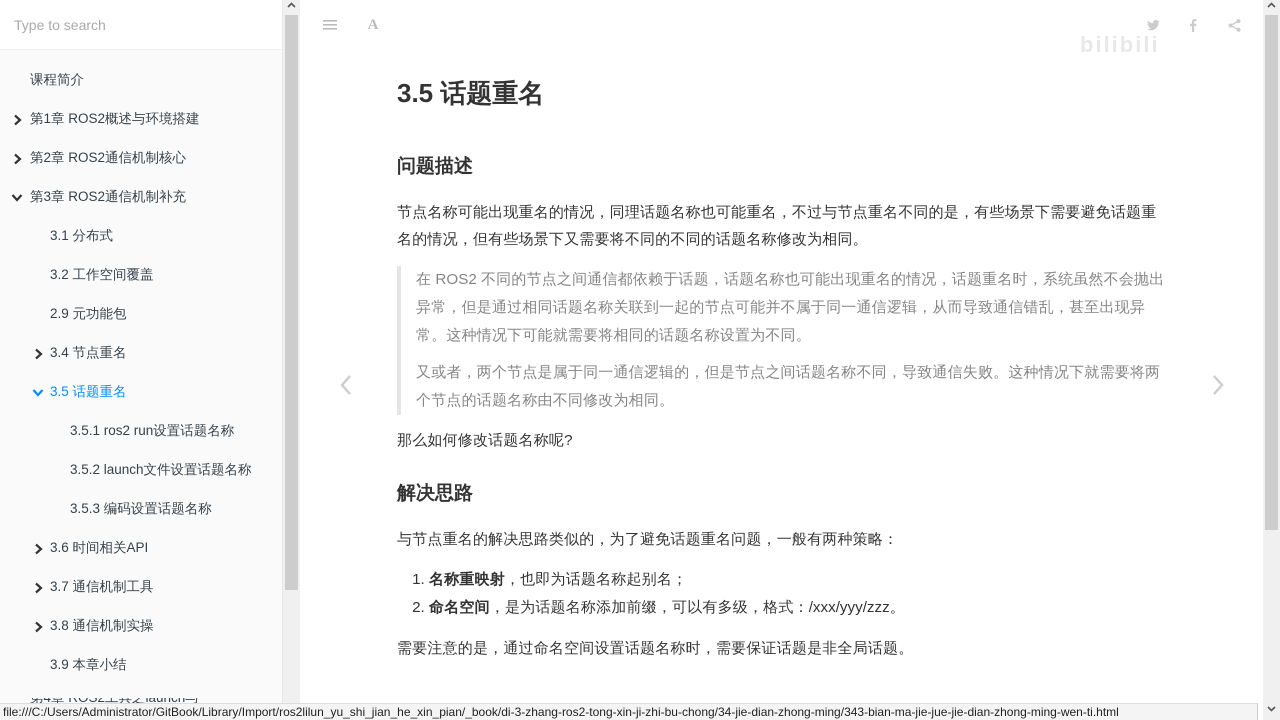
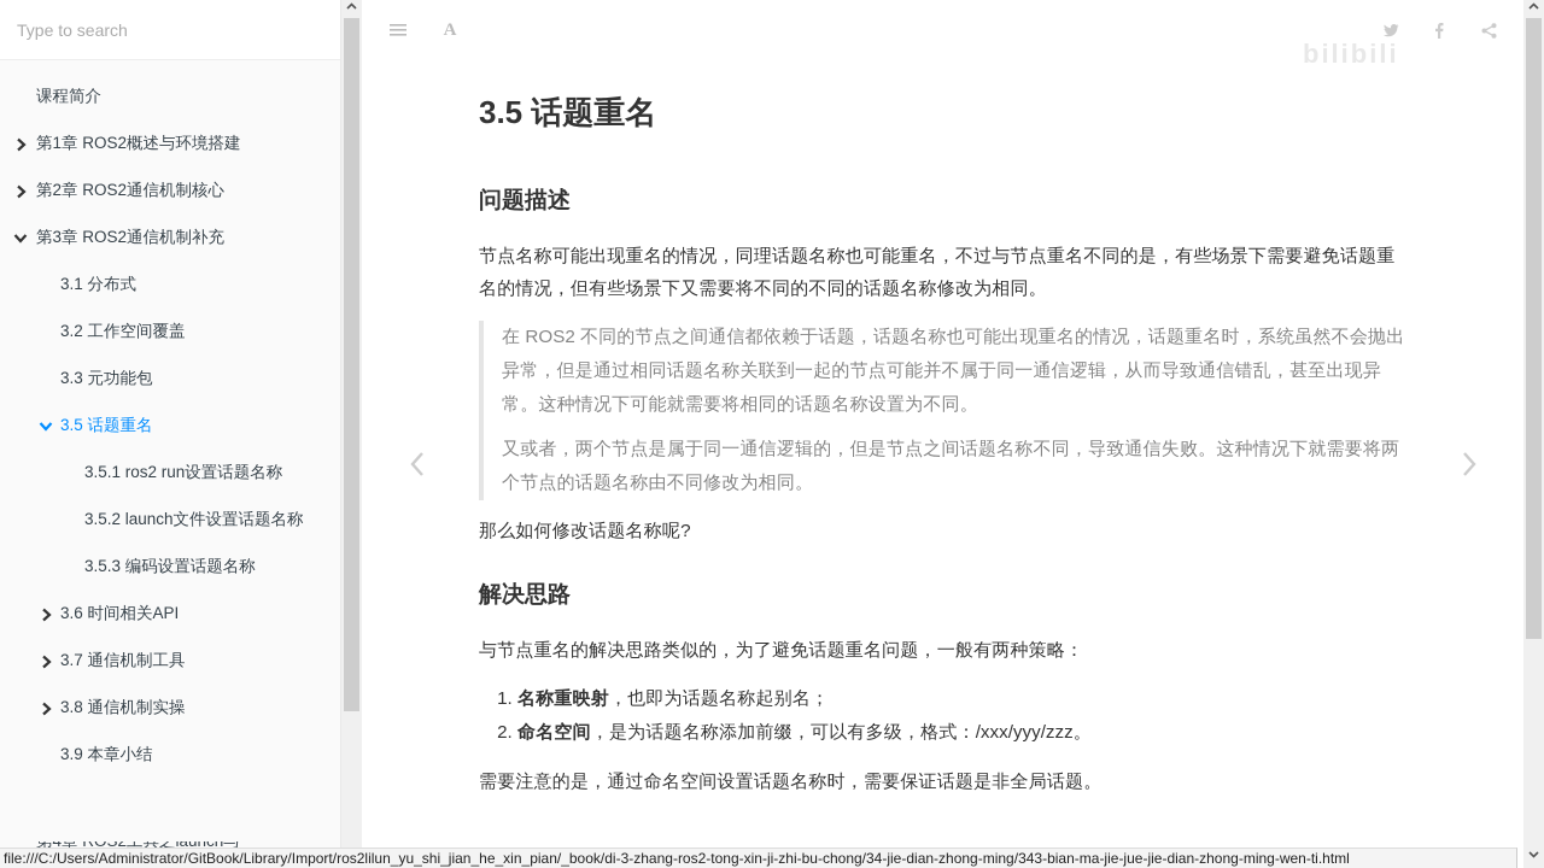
  Type to search
  课程简介
  第1章 ROS2概述与环境搭建
  第2章 ROS2通信机制核心
  第3章 ROS2通信机制补充
  3.1 分布式
  3.2 工作空间覆盖
- 2.9 元功能包
+ 3.3 元功能包
- 3.4 节点重名
  3.5 话题重名
  3.5.1 ros2 run设置话题名称
  3.5.2 launch文件设置话题名称
  3.5.3 编码设置话题名称
  3.6 时间相关API
  3.7 通信机制工具
  3.8 通信机制实操
  3.9 本章小结
  第4章 ROS2工具之launch与
  A
  3.5 话题重名
  问题描述
  节点名称可能出现重名的情况，同理话题名称也可能重名，不过与节点重名不同的是，有些场景下需要避免话题重名的情况，但有些场景下又需要将不同的不同的话题名称修改为相同。
  在 ROS2 不同的节点之间通信都依赖于话题，话题名称也可能出现重名的情况，话题重名时，系统虽然不会抛出异常，但是通过相同话题名称关联到一起的节点可能并不属于同一通信逻辑，从而导致通信错乱，甚至出现异常。这种情况下可能就需要将相同的话题名称设置为不同。
  又或者，两个节点是属于同一通信逻辑的，但是节点之间话题名称不同，导致通信失败。这种情况下就需要将两个节点的话题名称由不同修改为相同。
  那么如何修改话题名称呢?
  解决思路
  与节点重名的解决思路类似的，为了避免话题重名问题，一般有两种策略：
  名称重映射，也即为话题名称起别名；
  命名空间，是为话题名称添加前缀，可以有多级，格式：/xxx/yyy/zzz。
  需要注意的是，通过命名空间设置话题名称时，需要保证话题是非全局话题。
  file:///C:/Users/Administrator/GitBook/Library/Import/ros2lilun_yu_shi_jian_he_xin_pian/_book/di-3-zhang-ros2-tong-xin-ji-zhi-bu-chong/34-jie-dian-zhong-ming/343-bian-ma-jie-jue-jie-dian-zhong-ming-wen-ti.html
